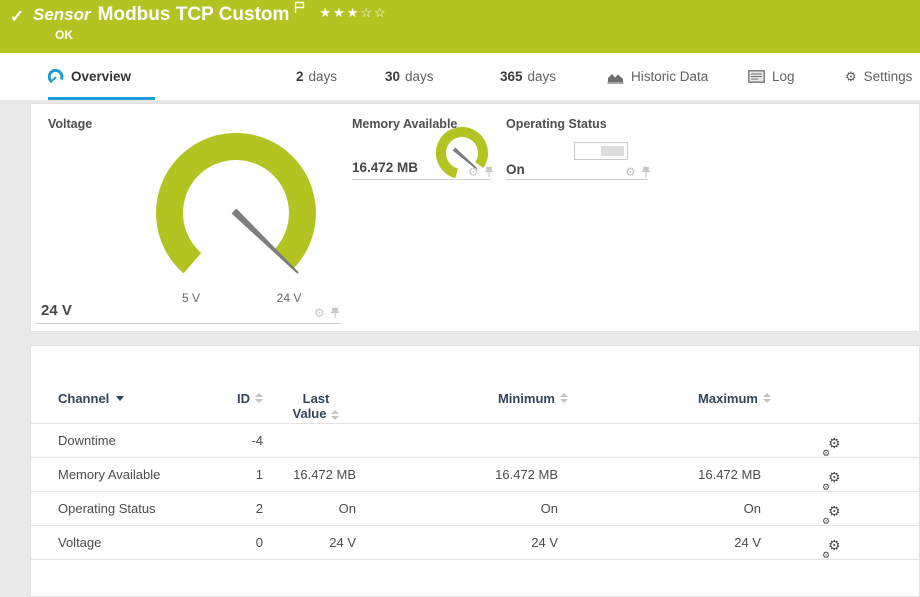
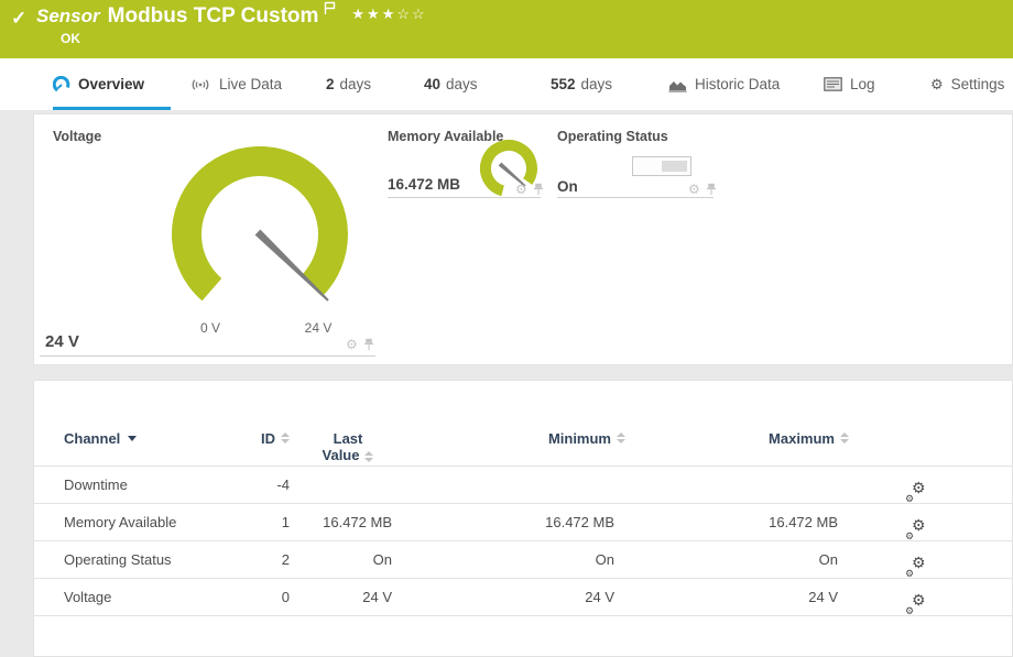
  ✓
  Sensor
  Modbus TCP Custom
  ★★★☆☆
  OK
  Overview
+ Live Data
  2
  days
- 30
+ 40
  days
- 365
+ 552
  days
  Historic Data
  Log
  ⚙
  Settings
  Voltage
- 5 V
+ 0 V
  24 V
  24 V
  ⚙
  Memory Available
  16.472 MB
  ⚙
  Operating Status
  On
  ⚙
  Channel
  ID
  Last
  Value
  Minimum
  Maximum
  Downtime
  -4
  ⚙
  ⚙
  Memory Available
  1
  16.472 MB
  16.472 MB
  16.472 MB
  ⚙
  ⚙
  Operating Status
  2
  On
  On
  On
  ⚙
  ⚙
  Voltage
  0
  24 V
  24 V
  24 V
  ⚙
  ⚙
